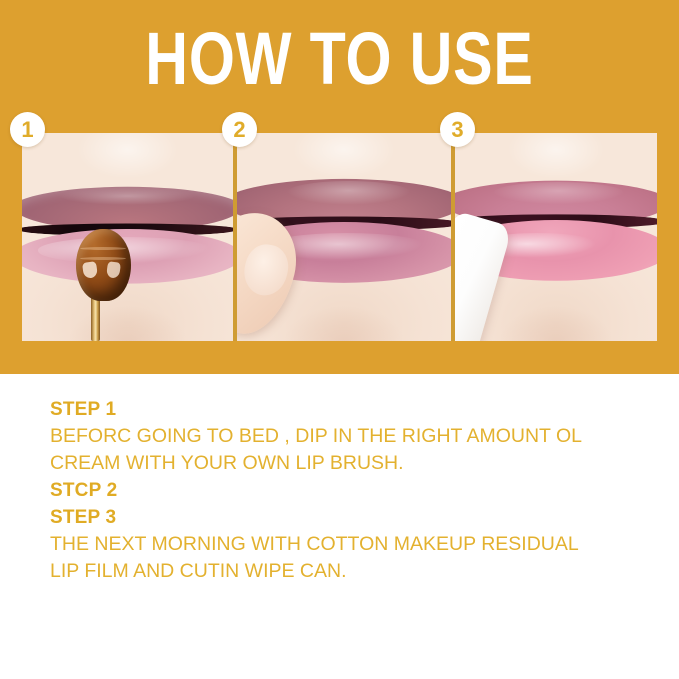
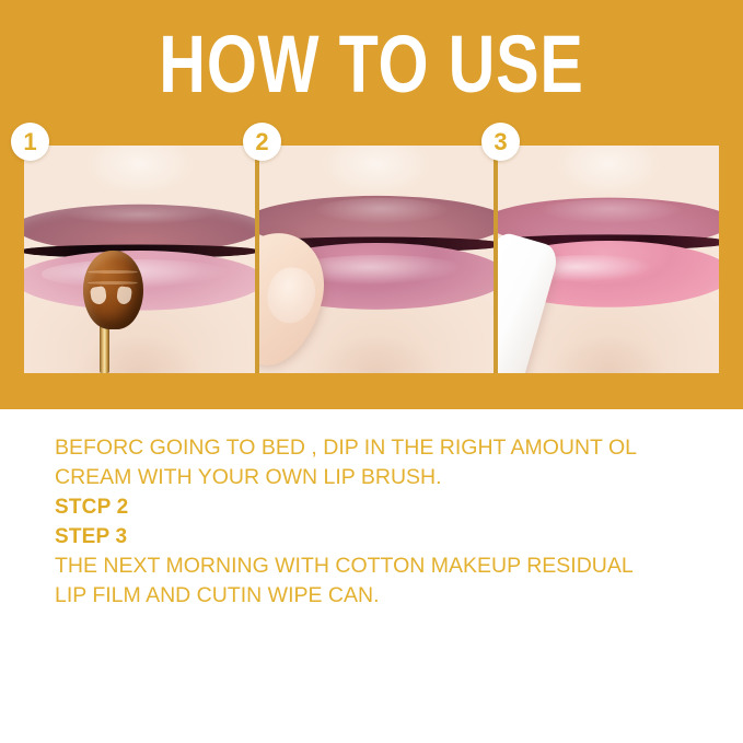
  HOW TO USE
  1
  2
  3
- STEP 1
  BEFORC GOING TO BED , DIP IN THE RIGHT AMOUNT OL
  CREAM WITH YOUR OWN LIP BRUSH.
  STCP 2
  STEP 3
  THE NEXT MORNING WITH COTTON MAKEUP RESIDUAL
  LIP FILM AND CUTIN WIPE CAN.
